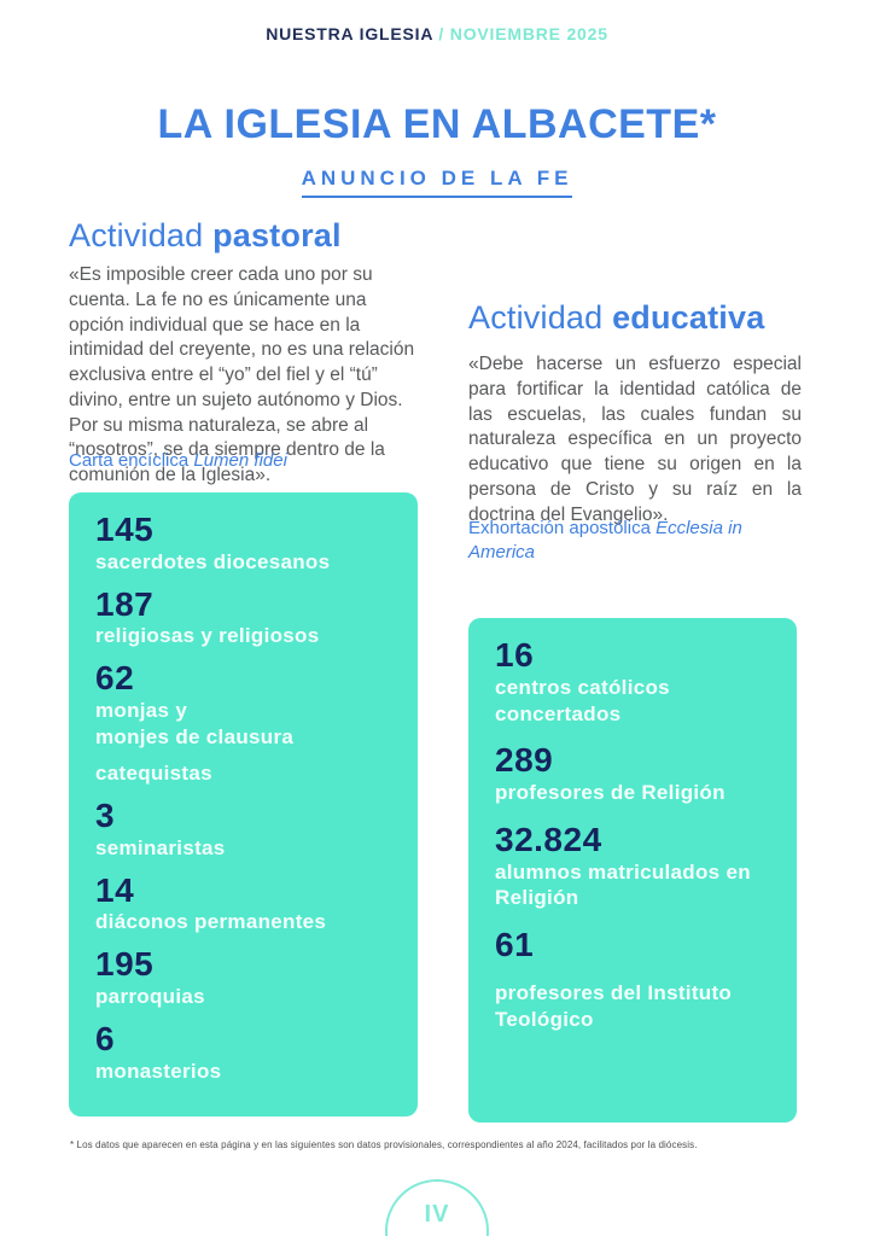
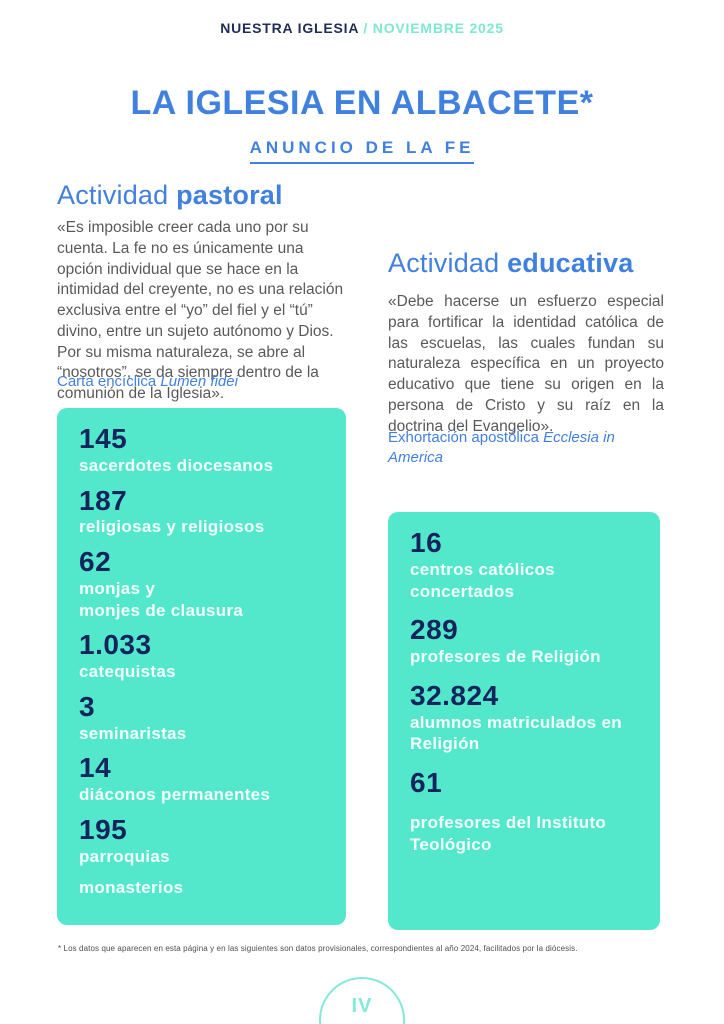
  NUESTRA IGLESIA / NOVIEMBRE 2025
  LA IGLESIA EN ALBACETE*
  ANUNCIO DE LA FE
  Actividad pastoral
  «Es imposible creer cada uno por su cuenta. La fe no es únicamente una opción individual que se hace en la intimidad del creyente, no es una relación exclusiva entre el “yo” del fiel y el “tú” divino, entre un sujeto autónomo y Dios. Por su misma naturaleza, se abre al “nosotros”, se da siempre dentro de la comunión de la Iglesia».
  Carta encíclica Lumen fidei
  145
  sacerdotes diocesanos
  187
  religiosas y religiosos
  62
  monjas y
  monjes de clausura
+ 1.033
  catequistas
  3
  seminaristas
  14
  diáconos permanentes
  195
  parroquias
- 6
  monasterios
  Actividad educativa
  «Debe hacerse un esfuerzo especial para fortificar la identidad católica de las escuelas, las cuales fundan su naturaleza específica en un proyecto educativo que tiene su origen en la persona de Cristo y su raíz en la doctrina del Evangelio».
  Exhortación apostólica Ecclesia in America
  16
  centros católicos
  concertados
  289
  profesores de Religión
  32.824
  alumnos matriculados en
  Religión
  61
  profesores del Instituto
  Teológico
  * Los datos que aparecen en esta página y en las siguientes son datos provisionales, correspondientes al año 2024, facilitados por la diócesis.
  IV
